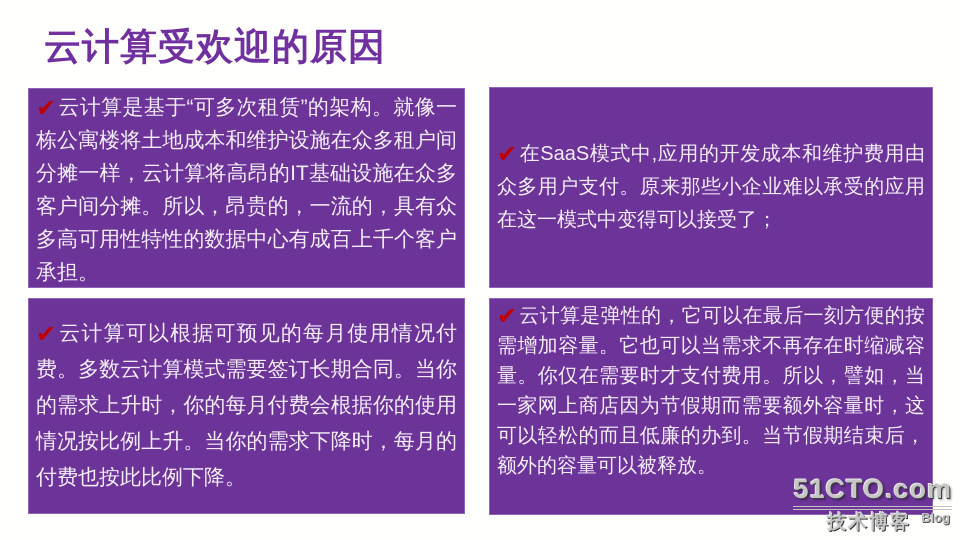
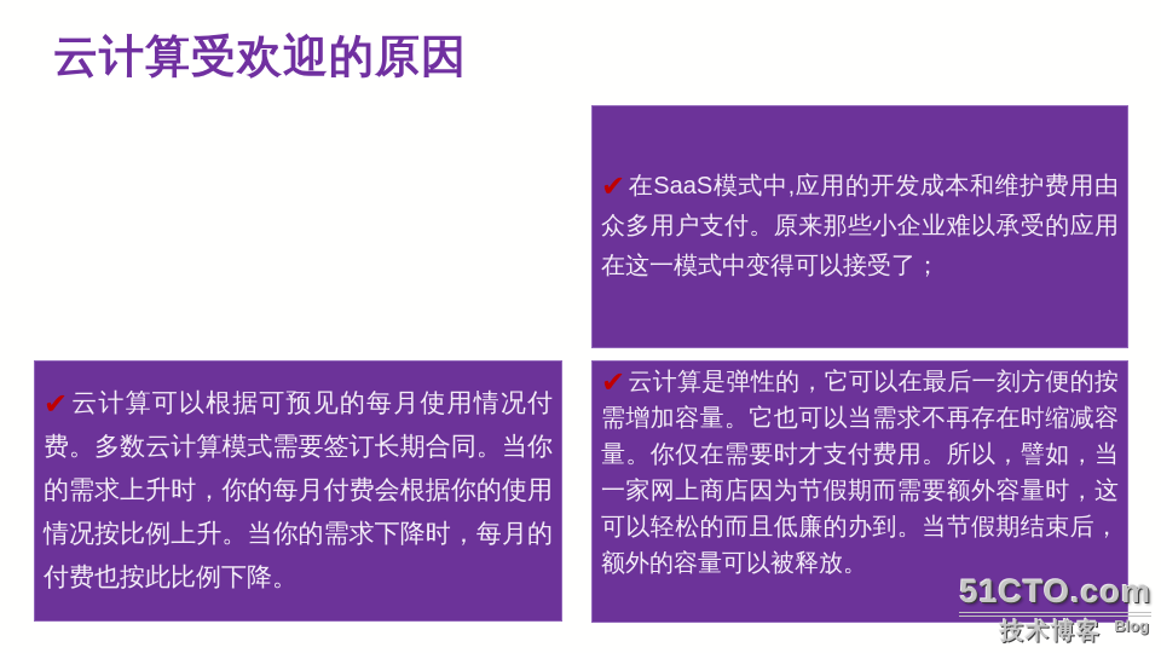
  云计算受欢迎的原因
- ✔云计算是基于“可多次租赁”的架构。就像一栋公寓楼将土地成本和维护设施在众多租户间分摊一样，云计算将高昂的IT基础设施在众多客户间分摊。所以，昂贵的，一流的，具有众多高可用性特性的数据中心有成百上千个客户承担。
  ✔在SaaS模式中,应用的开发成本和维护费用由众多用户支付。原来那些小企业难以承受的应用在这一模式中变得可以接受了；
  ✔云计算可以根据可预见的每月使用情况付费。多数云计算模式需要签订长期合同。当你的需求上升时，你的每月付费会根据你的使用情况按比例上升。当你的需求下降时，每月的付费也按此比例下降。
  ✔云计算是弹性的，它可以在最后一刻方便的按需增加容量。它也可以当需求不再存在时缩减容量。你仅在需要时才支付费用。所以，譬如，当一家网上商店因为节假期而需要额外容量时，这可以轻松的而且低廉的办到。当节假期结束后，额外的容量可以被释放。
  51CTO.com
  技术博客
  Blog
